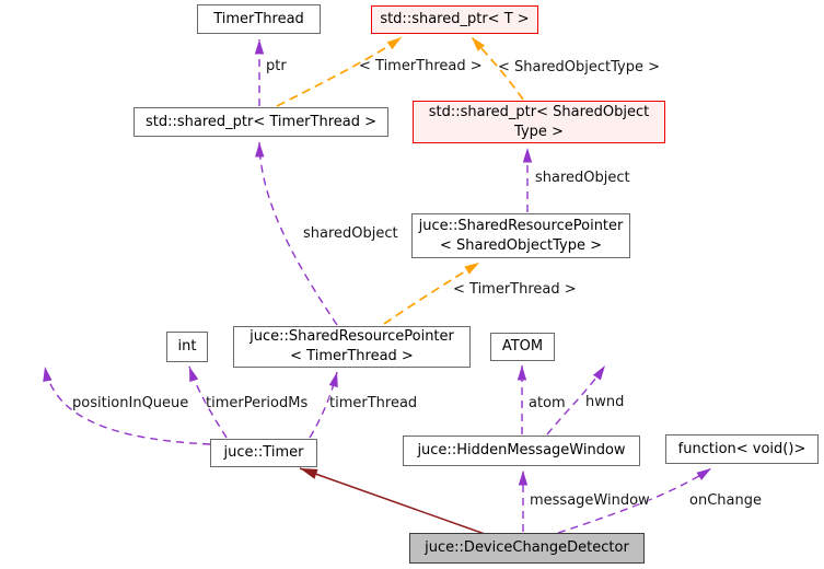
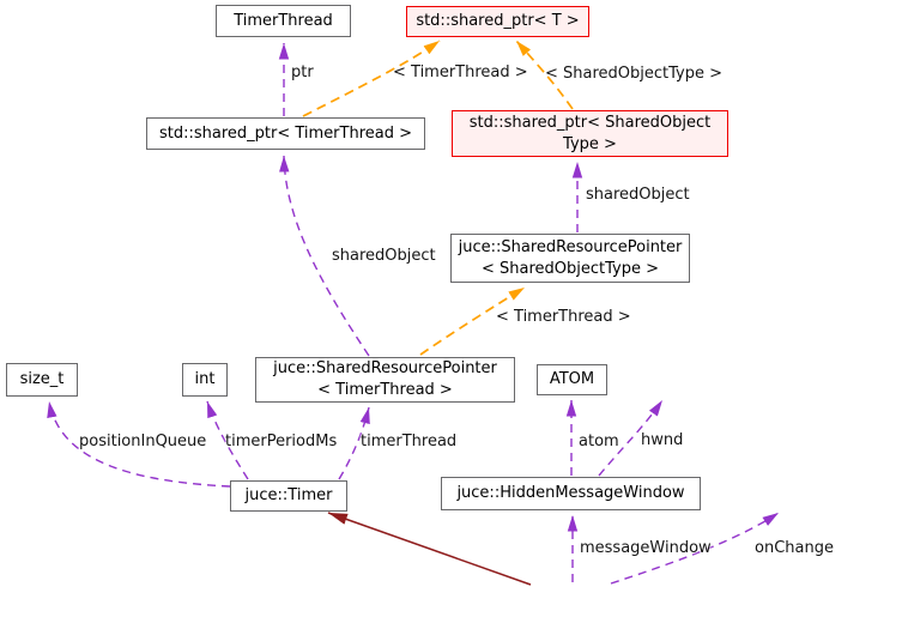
  TimerThread
  std::shared_ptr< T >
  std::shared_ptr< TimerThread >
  std::shared_ptr< SharedObject
  Type >
  juce::SharedResourcePointer
  < SharedObjectType >
+ size_t
  int
  juce::SharedResourcePointer
  < TimerThread >
  ATOM
  juce::Timer
  juce::HiddenMessageWindow
- function< void()>
- juce::DeviceChangeDetector
  ptr
  < TimerThread >
  < SharedObjectType >
  sharedObject
  sharedObject
  < TimerThread >
  positionInQueue
  timerPeriodMs
  timerThread
  atom
  hwnd
  messageWindow
  onChange
